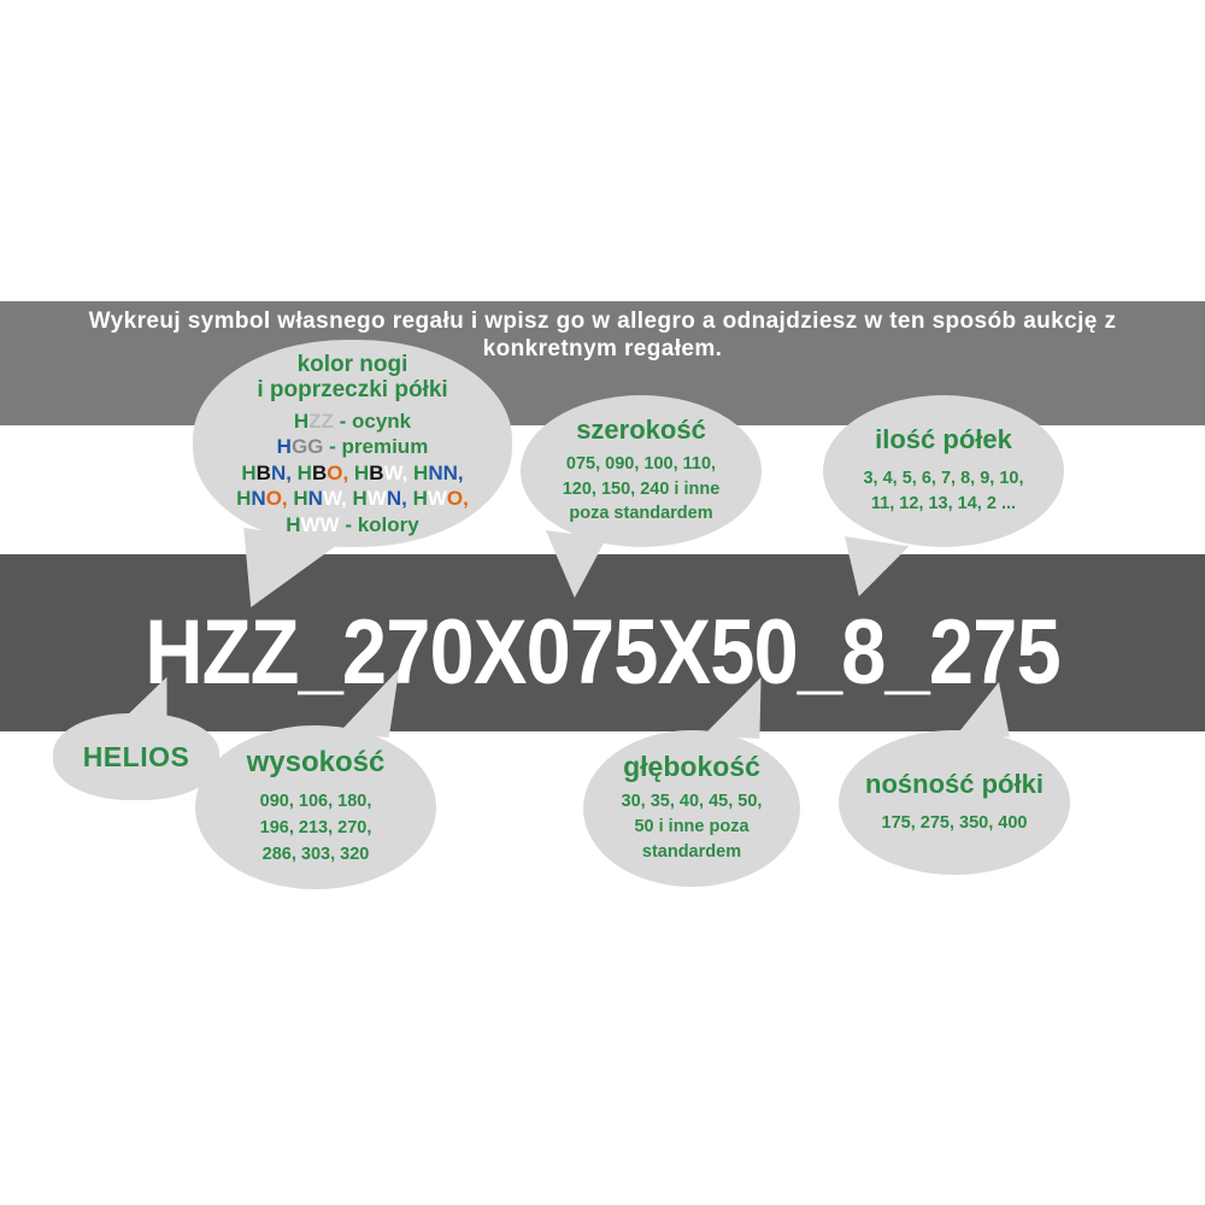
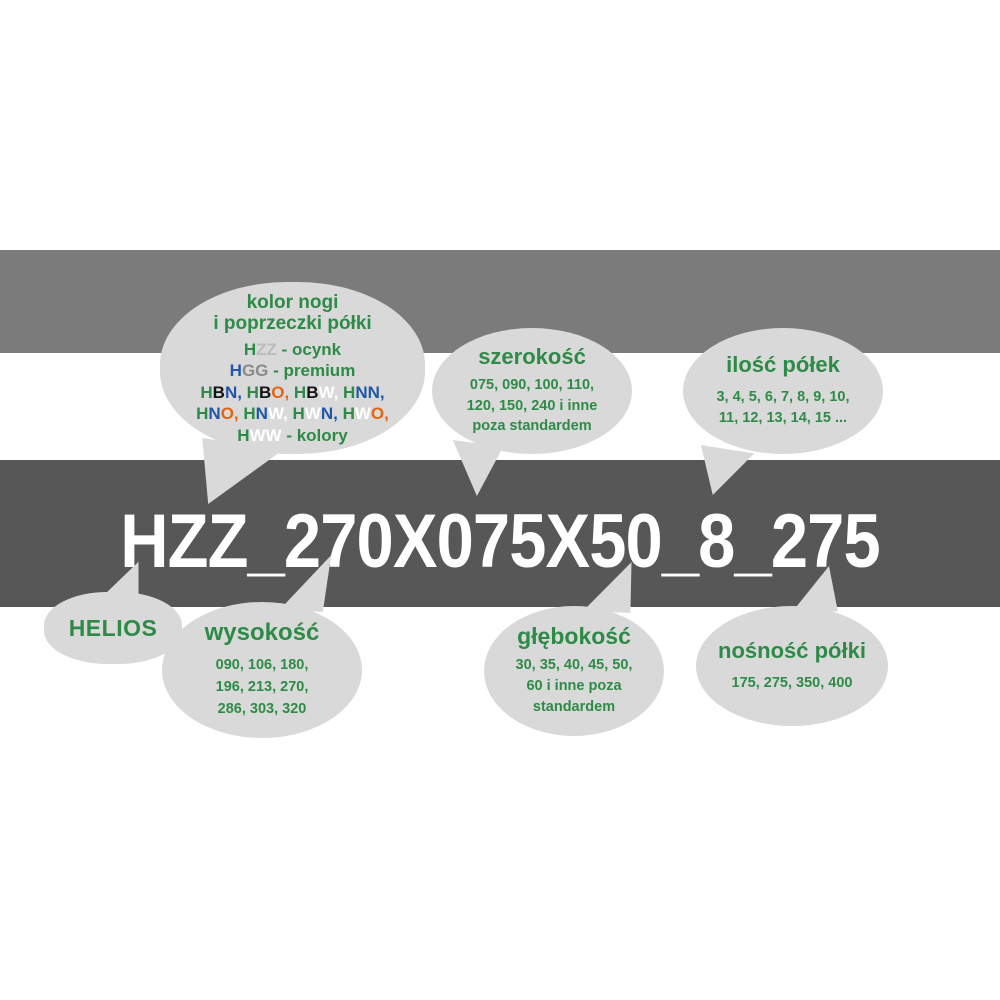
- Wykreuj symbol własnego regału i wpisz go w allegro a odnajdziesz w ten sposób aukcję z
- konkretnym regałem.
  HZZ_270X075X50_8_275
  kolor nogi
  i poprzeczki półki
  HZZ - ocynk
  HGG - premium
  HBN, HBO, HBW, HNN,
  HNO, HNW, HWN, HWO,
  HWW - kolory
  szerokość
  075, 090, 100, 110,
  120, 150, 240 i inne
  poza standardem
  ilość półek
  3, 4, 5, 6, 7, 8, 9, 10,
- 11, 12, 13, 14, 2 ...
+ 11, 12, 13, 14, 15 ...
  HELIOS
  wysokość
  090, 106, 180,
  196, 213, 270,
  286, 303, 320
  głębokość
  30, 35, 40, 45, 50,
- 50 i inne poza
+ 60 i inne poza
  standardem
  nośność półki
  175, 275, 350, 400
